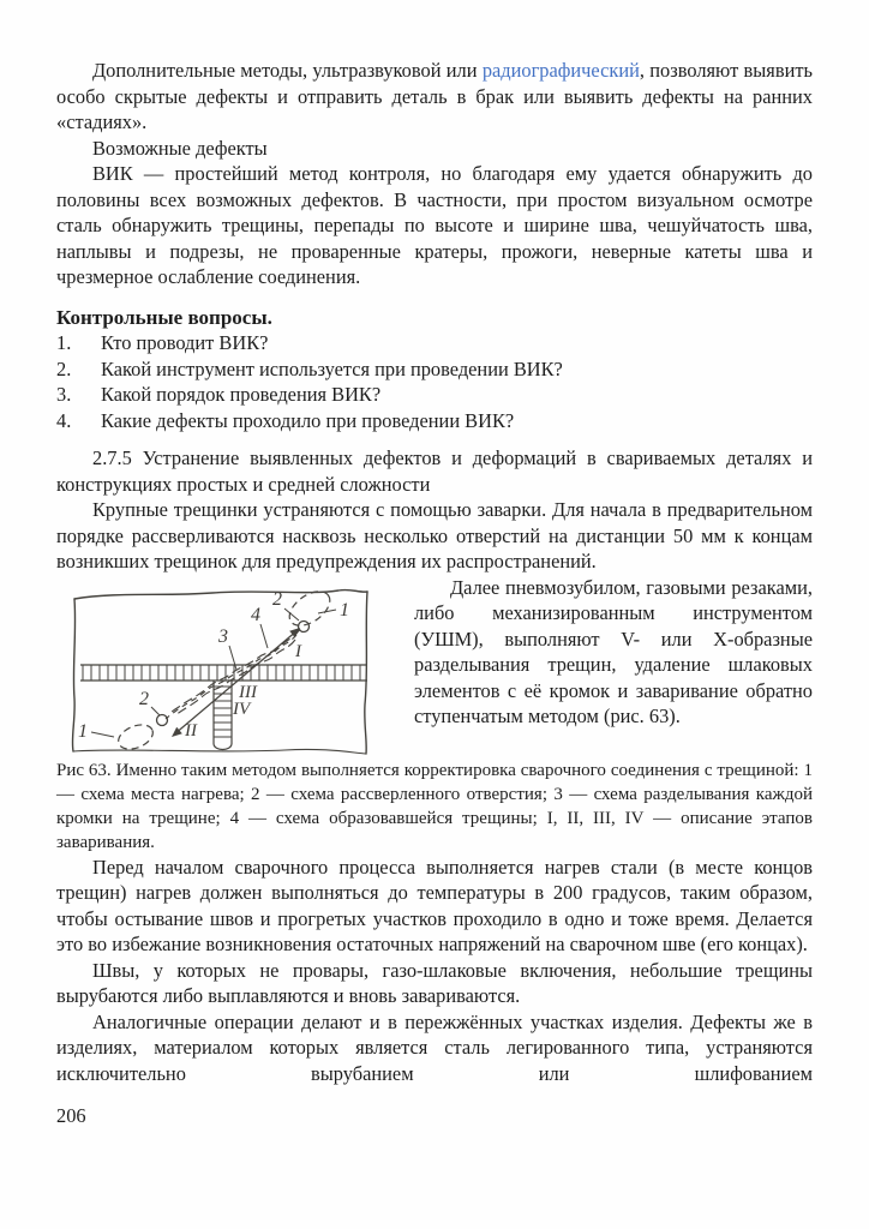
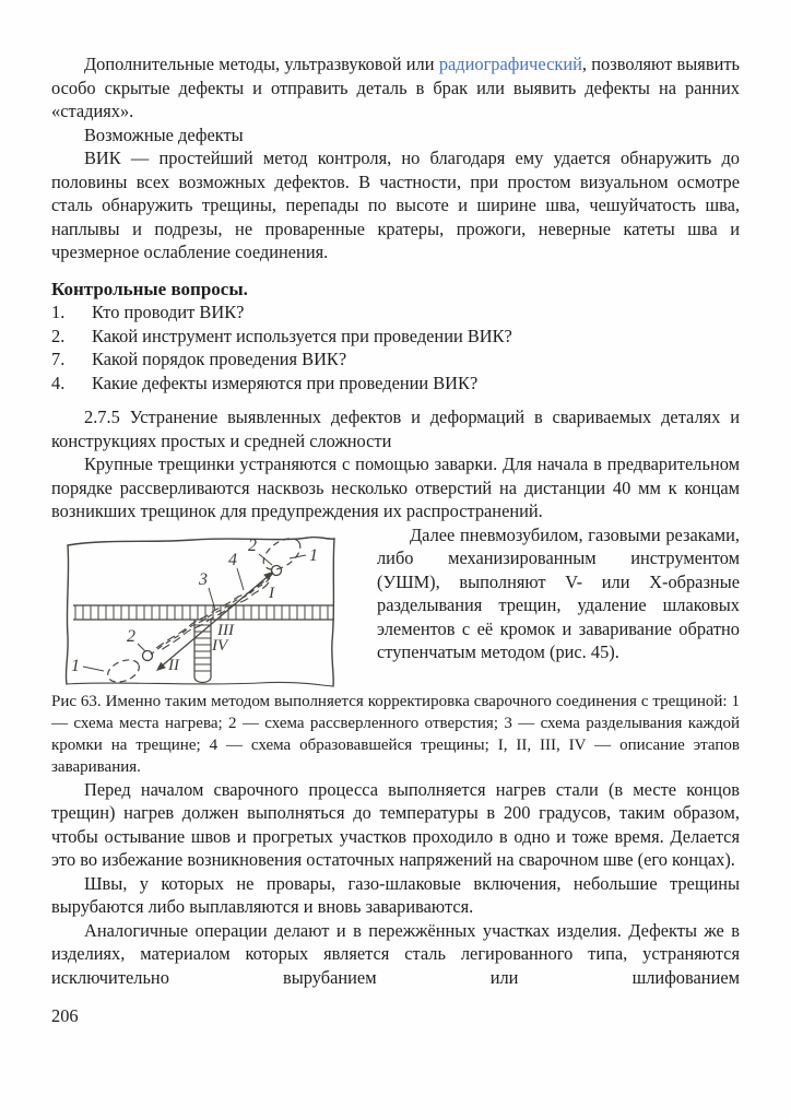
  Дополнительные методы, ультразвуковой или радиографический, позволяют выявить особо скрытые дефекты и отправить деталь в брак или выявить дефекты на ранних «стадиях».
  Возможные дефекты
  ВИК — простейший метод контроля, но благодаря ему удается обнаружить до половины всех возможных дефектов. В частности, при простом визуальном осмотре сталь обнаружить трещины, перепады по высоте и ширине шва, чешуйчатость шва, наплывы и подрезы, не проваренные кратеры, прожоги, неверные катеты шва и чрезмерное ослабление соединения.
  Контрольные вопросы.
  1.
  Кто проводит ВИК?
  2.
  Какой инструмент используется при проведении ВИК?
- 3.
+ 7.
  Какой порядок проведения ВИК?
  4.
- Какие дефекты проходило при проведении ВИК?
+ Какие дефекты измеряются при проведении ВИК?
  2.7.5 Устранение выявленных дефектов и деформаций в свариваемых деталях и конструкциях простых и средней сложности
- Крупные трещинки устраняются с помощью заварки. Для начала в предварительном порядке рассверливаются насквозь несколько отверстий на дистанции 50 мм к концам возникших трещинок для предупреждения их распространений.
+ Крупные трещинки устраняются с помощью заварки. Для начала в предварительном порядке рассверливаются насквозь несколько отверстий на дистанции 40 мм к концам возникших трещинок для предупреждения их распространений.
  1
  2
  4
  3
  2
  1
  I
  II
  III
  IV
- Далее пневмозубилом, газовыми резаками, либо механизированным инструментом (УШМ), выполняют V- или X-образные разделывания трещин, удаление шлаковых элементов с её кромок и заваривание обратно ступенчатым методом (рис. 63).
+ Далее пневмозубилом, газовыми резаками, либо механизированным инструментом (УШМ), выполняют V- или X-образные разделывания трещин, удаление шлаковых элементов с её кромок и заваривание обратно ступенчатым методом (рис. 45).
  Рис 63. Именно таким методом выполняется корректировка сварочного соединения с трещиной: 1 — схема места нагрева; 2 — схема рассверленного отверстия; 3 — схема разделывания каждой кромки на трещине; 4 — схема образовавшейся трещины; I, II, III, IV — описание этапов заваривания.
  Перед началом сварочного процесса выполняется нагрев стали (в месте концов трещин) нагрев должен выполняться до температуры в 200 градусов, таким образом, чтобы остывание швов и прогретых участков проходило в одно и тоже время. Делается это во избежание возникновения остаточных напряжений на сварочном шве (его концах).
  Швы, у которых не провары, газо-шлаковые включения, небольшие трещины вырубаются либо выплавляются и вновь завариваются.
  Аналогичные операции делают и в пережжённых участках изделия. Дефекты же в изделиях, материалом которых является сталь легированного типа, устраняются исключительно вырубанием или шлифованием
  206
